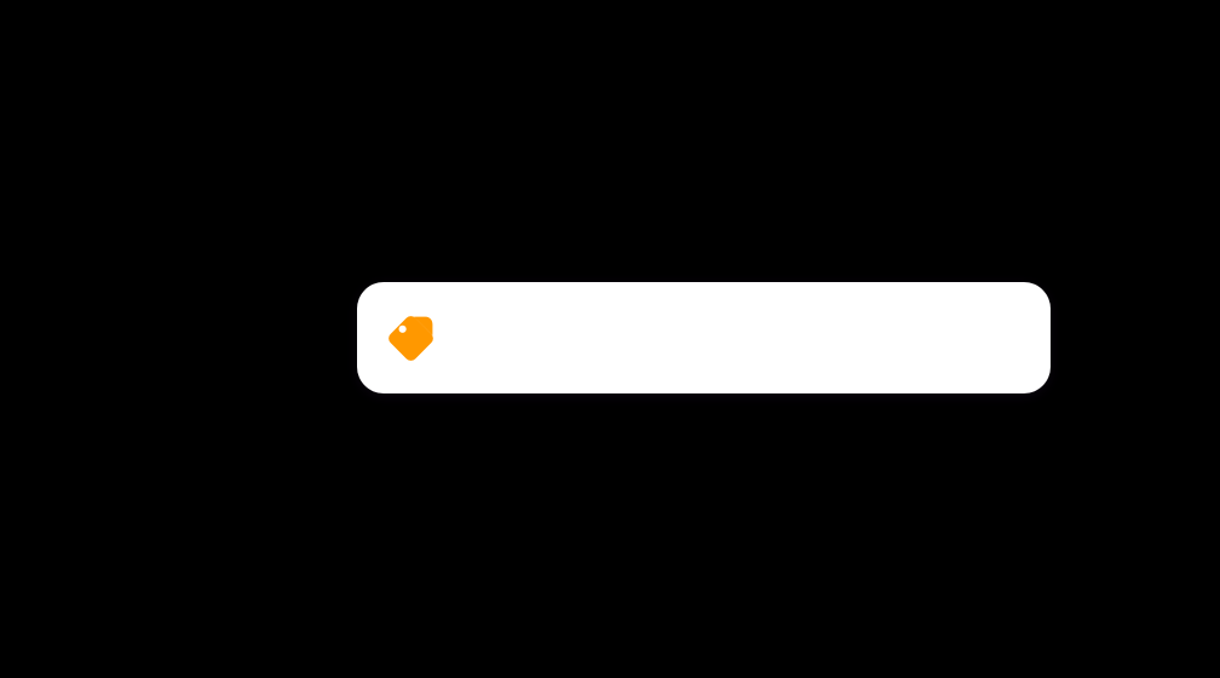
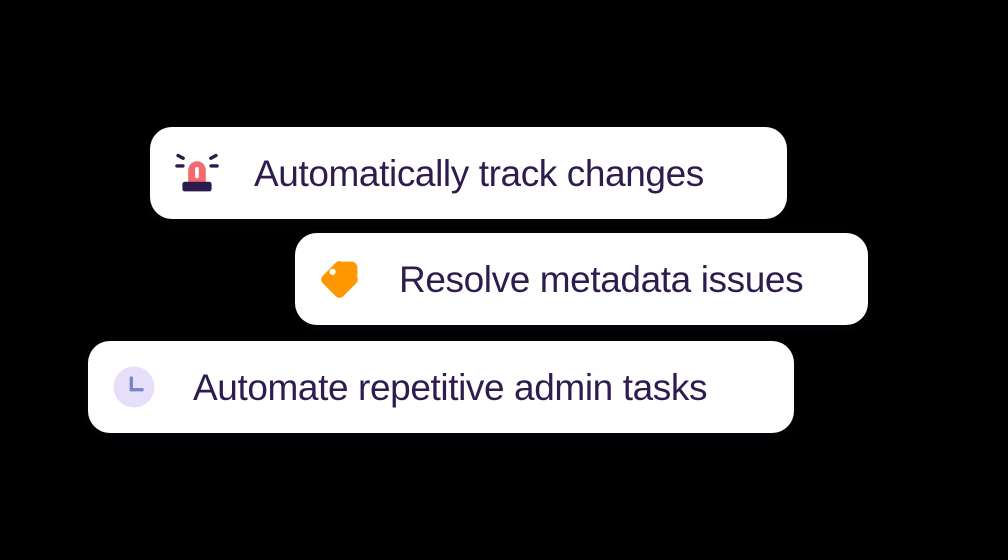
+ Automatically track changes
+ Resolve metadata issues
+ Automate repetitive admin tasks
